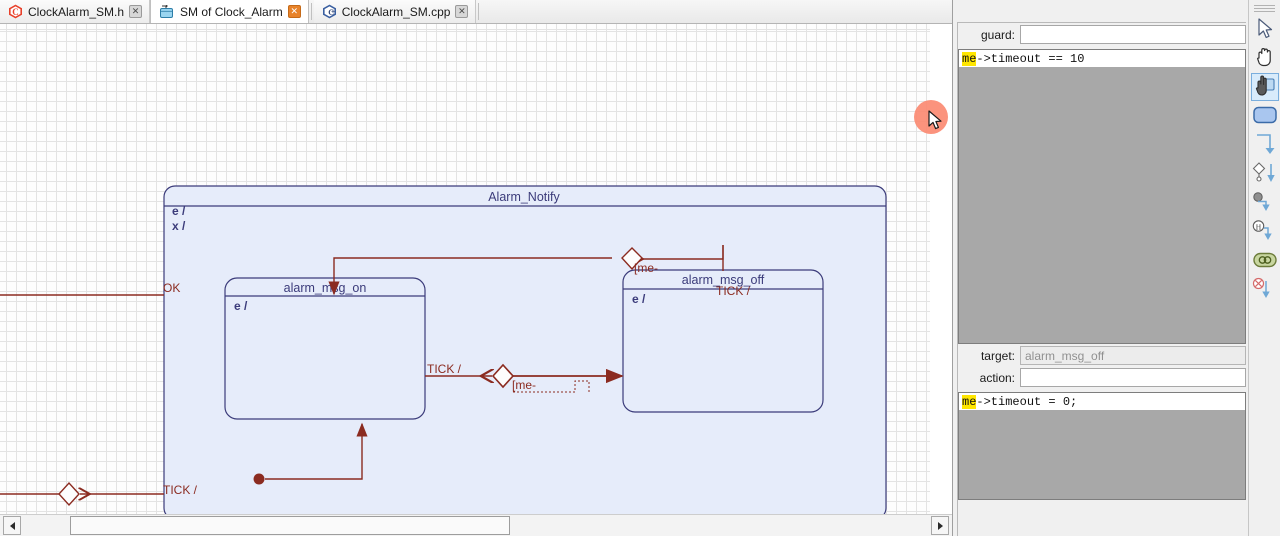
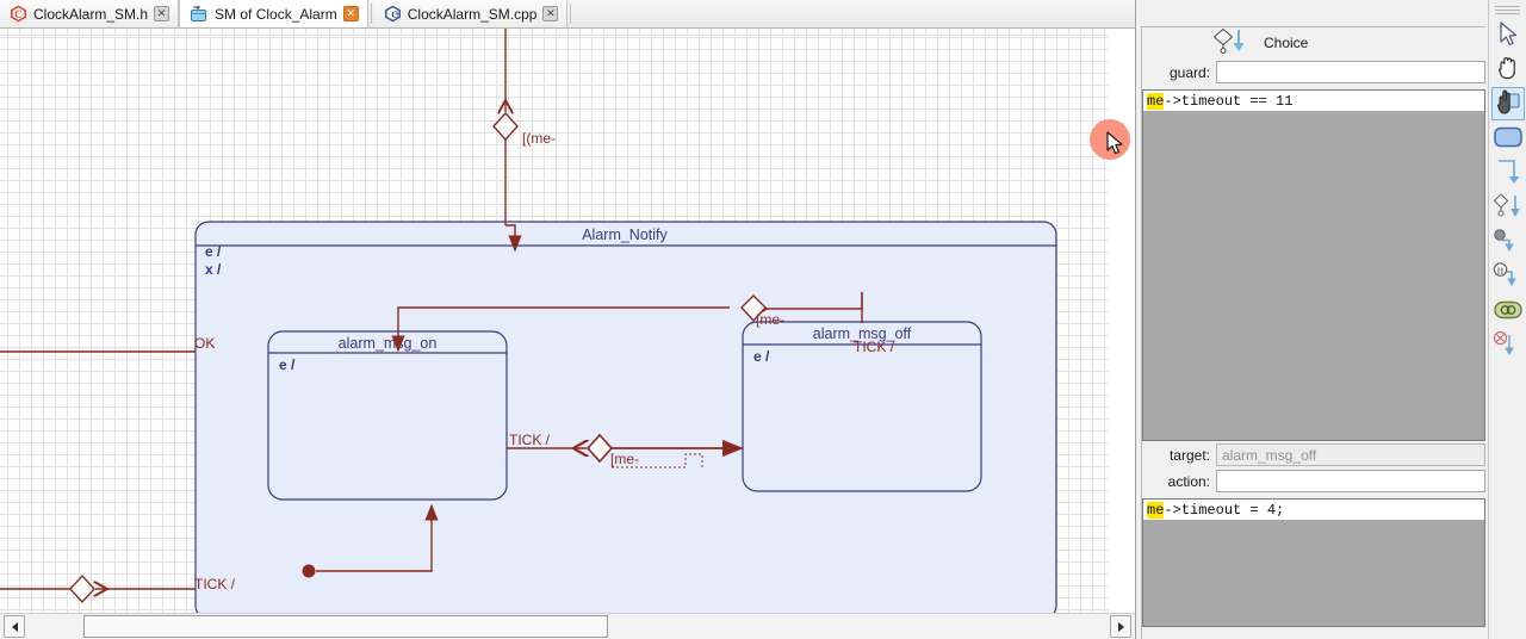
  C
  ClockAlarm_SM.h
  ✕
  SM of Clock_Alarm
  ✕
  C
  ClockAlarm_SM.cpp
  ✕
  Alarm_Notify
  e /
  x /
  alarm_msg_on
  e /
  alarm_msg_off
  e /
+ [(me-
  [me-
  TICK /
  TICK /
  [me-
  TICK /
  OK
+ Choice
  guard:
  me
- ->timeout == 10
+ ->timeout == 11
  target:
  alarm_msg_off
  action:
  me
- ->timeout = 0;
+ ->timeout = 4;
  H
